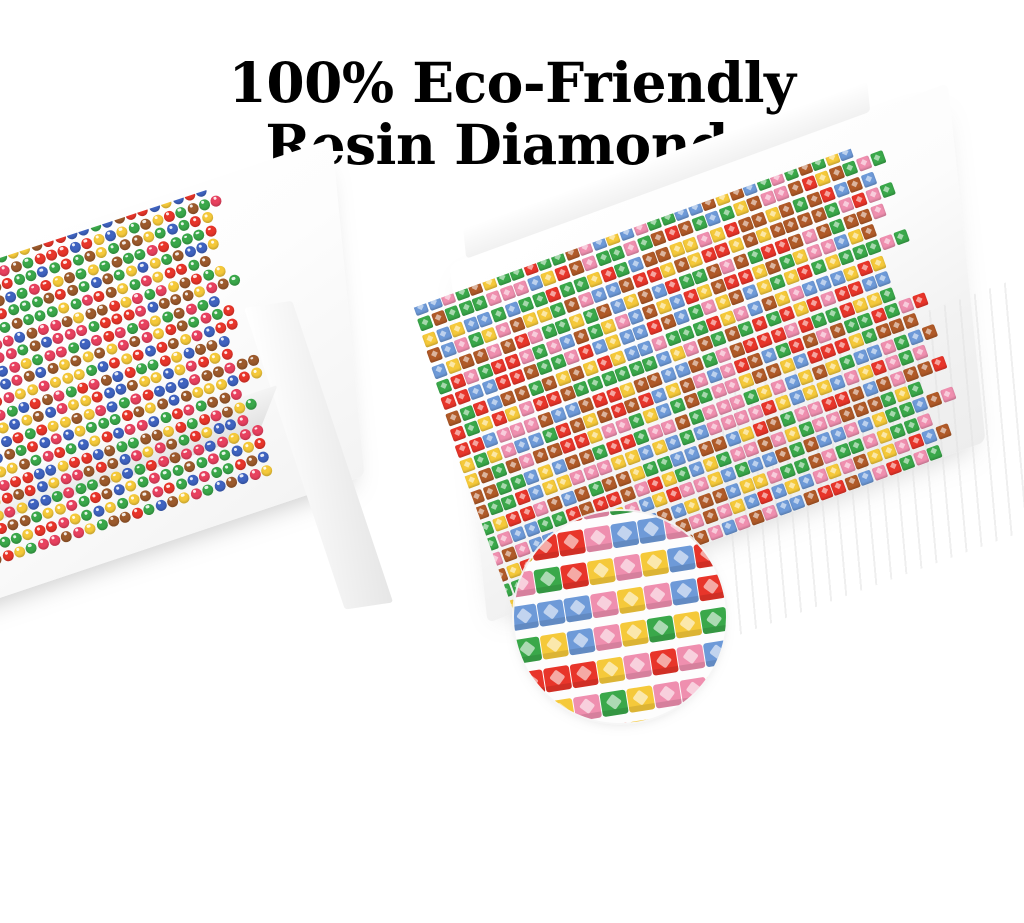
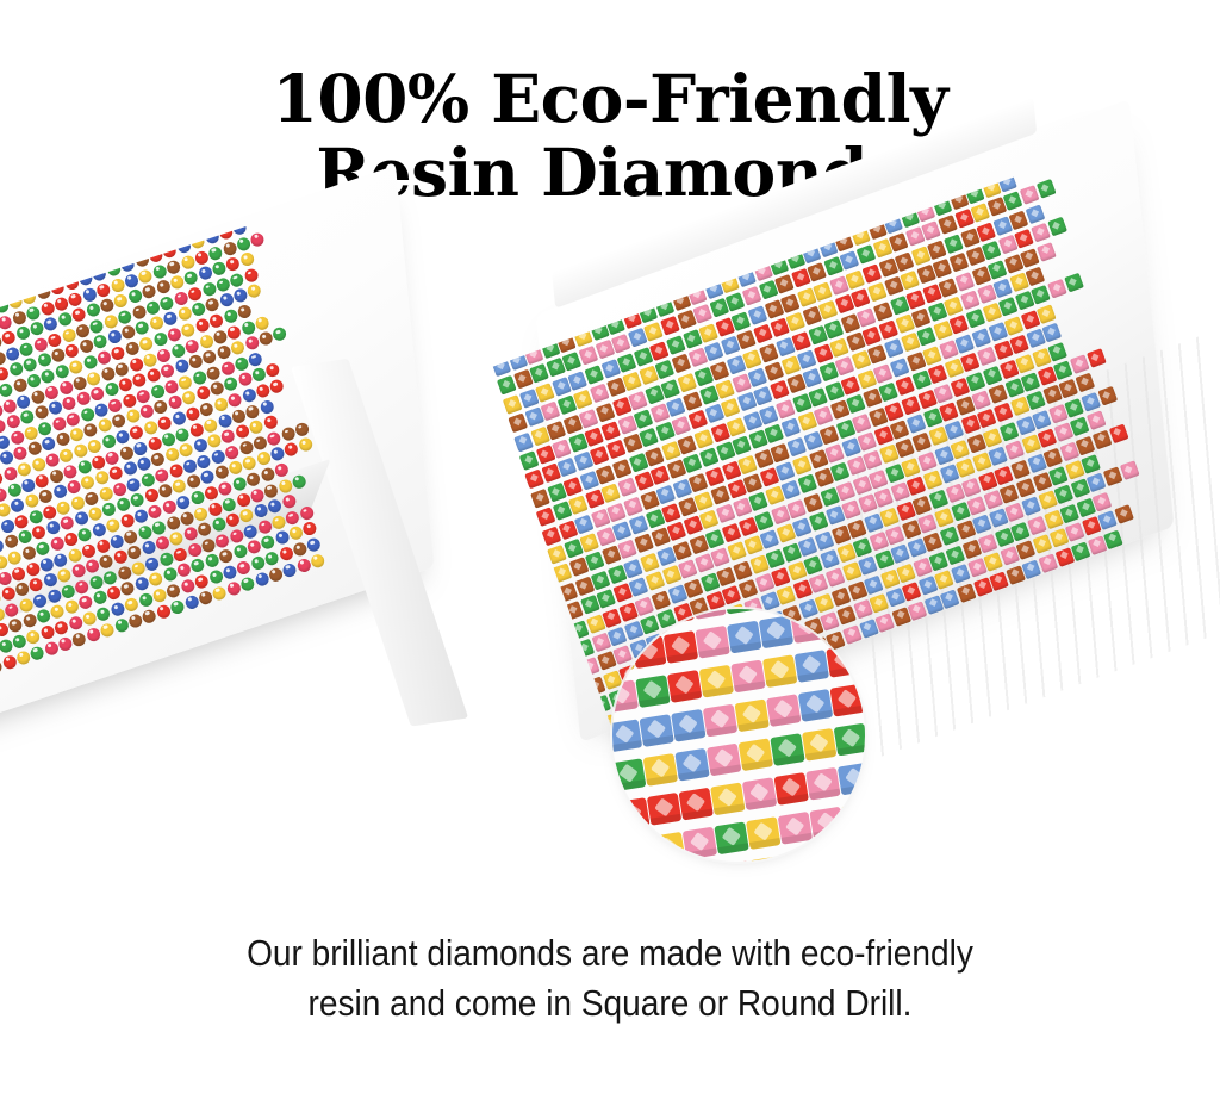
  100% Eco-Friendly
  Rsin Diamon
+ Our brilliant diamonds are made with eco-friendly
+ resin and come in Square or Round Drill.
